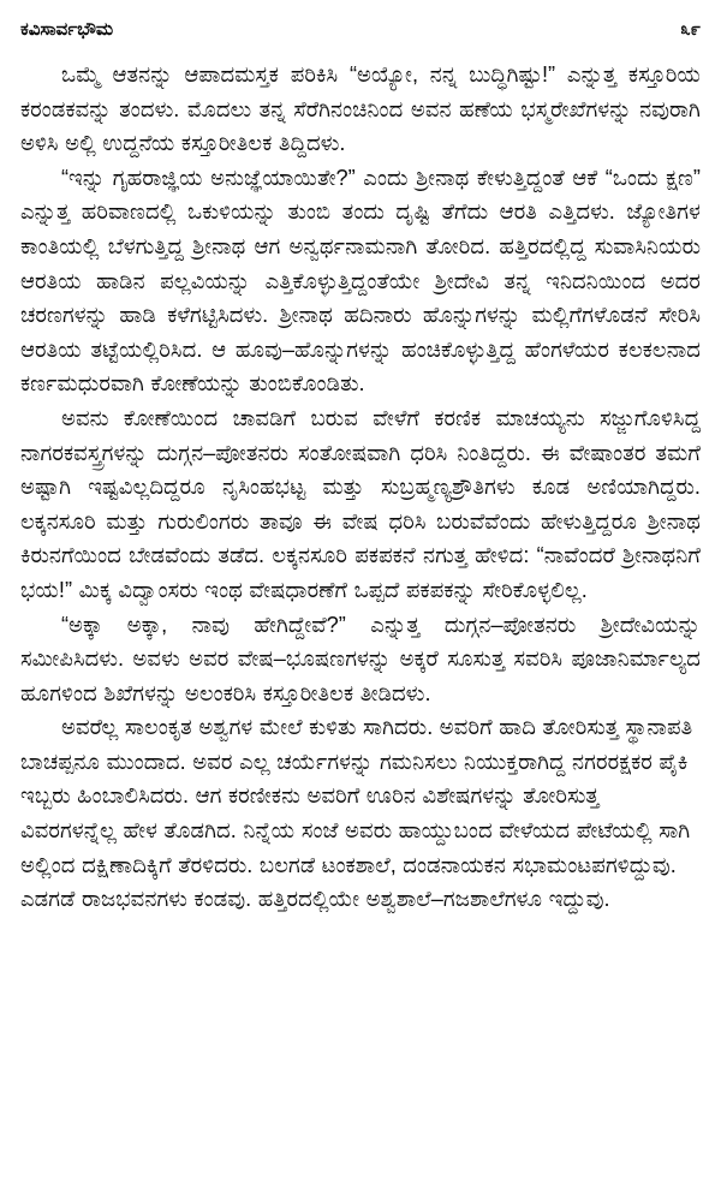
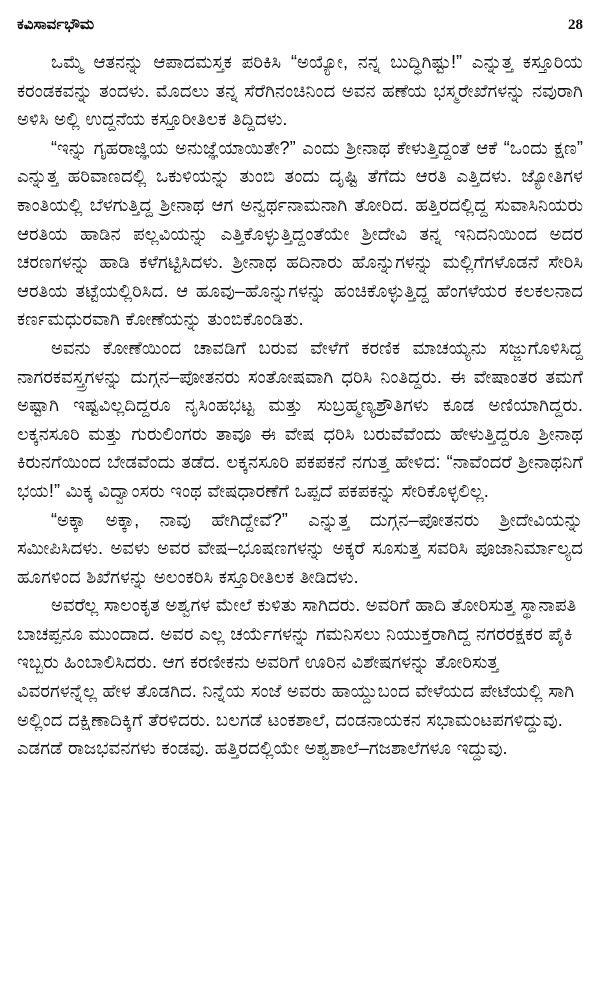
  ಕವಿಸಾರ್ವಭೌಮ
- ೩೯
+ 28
  ಒಮ್ಮೆ ಆತನನ್ನು ಆಪಾದಮಸ್ತಕ ಪರಿಕಿಸಿ “ಅಯ್ಯೋ, ನನ್ನ ಬುದ್ಧಿಗಿಷ್ಟು!” ಎನ್ನುತ್ತ ಕಸ್ತೂರಿಯ ಕರಂಡಕವನ್ನು ತಂದಳು. ಮೊದಲು ತನ್ನ ಸೆರೆಗಿನಂಚಿನಿಂದ ಅವನ ಹಣೆಯ ಭಸ್ಮರೇಖೆಗಳನ್ನು ನವುರಾಗಿ ಅಳಿಸಿ ಅಲ್ಲಿ ಉದ್ದನೆಯ ಕಸ್ತೂರೀತಿಲಕ ತಿದ್ದಿದಳು.
  “ಇನ್ನು ಗೃಹರಾಜ್ಞಿಯ ಅನುಜ್ಞೆಯಾಯಿತೇ?” ಎಂದು ಶ್ರೀನಾಥ ಕೇಳುತ್ತಿದ್ದಂತೆ ಆಕೆ “ಒಂದು ಕ್ಷಣ” ಎನ್ನುತ್ತ ಹರಿವಾಣದಲ್ಲಿ ಒಕುಳಿಯನ್ನು ತುಂಬಿ ತಂದು ದೃಷ್ಟಿ ತೆಗೆದು ಆರತಿ ಎತ್ತಿದಳು. ಜ್ಯೋತಿಗಳ ಕಾಂತಿಯಲ್ಲಿ ಬೆಳಗುತ್ತಿದ್ದ ಶ್ರೀನಾಥ ಆಗ ಅನ್ವರ್ಥನಾಮನಾಗಿ ತೋರಿದ. ಹತ್ತಿರದಲ್ಲಿದ್ದ ಸುವಾಸಿನಿಯರು ಆರತಿಯ ಹಾಡಿನ ಪಲ್ಲವಿಯನ್ನು ಎತ್ತಿಕೊಳ್ಳುತ್ತಿದ್ದಂತೆಯೇ ಶ್ರೀದೇವಿ ತನ್ನ ಇನಿದನಿಯಿಂದ ಅದರ ಚರಣಗಳನ್ನು ಹಾಡಿ ಕಳೆಗಟ್ಟಿಸಿದಳು. ಶ್ರೀನಾಥ ಹದಿನಾರು ಹೊನ್ನುಗಳನ್ನು ಮಲ್ಲಿಗೆಗಳೊಡನೆ ಸೇರಿಸಿ ಆರತಿಯ ತಟ್ಟೆಯಲ್ಲಿರಿಸಿದ. ಆ ಹೂವು–ಹೊನ್ನುಗಳನ್ನು ಹಂಚಿಕೊಳ್ಳುತ್ತಿದ್ದ ಹೆಂಗಳೆಯರ ಕಲಕಲನಾದ ಕರ್ಣಮಧುರವಾಗಿ ಕೋಣೆಯನ್ನು ತುಂಬಿಕೊಂಡಿತು.
  ಅವನು ಕೋಣೆಯಿಂದ ಚಾವಡಿಗೆ ಬರುವ ವೇಳೆಗೆ ಕರಣಿಕ ಮಾಚಯ್ಯನು ಸಜ್ಜುಗೊಳಿಸಿದ್ದ ನಾಗರಕವಸ್ತ್ರಗಳನ್ನು ದುಗ್ಗನ–ಪೋತನರು ಸಂತೋಷವಾಗಿ ಧರಿಸಿ ನಿಂತಿದ್ದರು. ಈ ವೇಷಾಂತರ ತಮಗೆ ಅಷ್ಟಾಗಿ ಇಷ್ಟವಿಲ್ಲದಿದ್ದರೂ ನೃಸಿಂಹಭಟ್ಟ ಮತ್ತು ಸುಬ್ರಹ್ಮಣ್ಯಶ್ರೌತಿಗಳು ಕೂಡ ಅಣಿಯಾಗಿದ್ದರು. ಲಕ್ಕನಸೂರಿ ಮತ್ತು ಗುರುಲಿಂಗರು ತಾವೂ ಈ ವೇಷ ಧರಿಸಿ ಬರುವೆವೆಂದು ಹೇಳುತ್ತಿದ್ದರೂ ಶ್ರೀನಾಥ ಕಿರುನಗೆಯಿಂದ ಬೇಡವೆಂದು ತಡೆದ. ಲಕ್ಕನಸೂರಿ ಪಕಪಕನೆ ನಗುತ್ತ ಹೇಳಿದ: “ನಾವೆಂದರೆ ಶ್ರೀನಾಥನಿಗೆ ಭಯ!” ಮಿಕ್ಕ ವಿದ್ವಾಂಸರು ಇಂಥ ವೇಷಧಾರಣೆಗೆ ಒಪ್ಪದೆ ಪಕಪಕನ್ನು ಸೇರಿಕೊಳ್ಳಲಿಲ್ಲ.
  “ಅಕ್ಕಾ ಅಕ್ಕಾ, ನಾವು ಹೇಗಿದ್ದೇವೆ?” ಎನ್ನುತ್ತ ದುಗ್ಗನ–ಪೋತನರು ಶ್ರೀದೇವಿಯನ್ನು ಸಮೀಪಿಸಿದಳು. ಅವಳು ಅವರ ವೇಷ–ಭೂಷಣಗಳನ್ನು ಅಕ್ಕರೆ ಸೂಸುತ್ತ ಸವರಿಸಿ ಪೂಜಾನಿರ್ಮಾಲ್ಯದ ಹೂಗಳಿಂದ ಶಿಖೆಗಳನ್ನು ಅಲಂಕರಿಸಿ ಕಸ್ತೂರೀತಿಲಕ ತೀಡಿದಳು.
  ಅವರೆಲ್ಲ ಸಾಲಂಕೃತ ಅಶ್ವಗಳ ಮೇಲೆ ಕುಳಿತು ಸಾಗಿದರು. ಅವರಿಗೆ ಹಾದಿ ತೋರಿಸುತ್ತ ಸ್ಥಾನಾಪತಿ ಬಾಚಪ್ಪನೂ ಮುಂದಾದ. ಅವರ ಎಲ್ಲ ಚರ್ಯೆಗಳನ್ನು ಗಮನಿಸಲು ನಿಯುಕ್ತರಾಗಿದ್ದ ನಗರರಕ್ಷಕರ ಪೈಕಿ ಇಬ್ಬರು ಹಿಂಬಾಲಿಸಿದರು. ಆಗ ಕರಣೀಕನು ಅವರಿಗೆ ಊರಿನ ವಿಶೇಷಗಳನ್ನು ತೋರಿಸುತ್ತ ವಿವರಗಳನ್ನೆಲ್ಲ ಹೇಳ ತೊಡಗಿದ. ನಿನ್ನೆಯ ಸಂಜೆ ಅವರು ಹಾಯ್ದುಬಂದ ವೇಳೆಯದ ಪೇಟೆಯಲ್ಲಿ ಸಾಗಿ ಅಲ್ಲಿಂದ ದಕ್ಷಿಣಾದಿಕ್ಕಿಗೆ ತೆರಳಿದರು. ಬಲಗಡೆ ಟಂಕಶಾಲೆ, ದಂಡನಾಯಕನ ಸಭಾಮಂಟಪಗಳಿದ್ದುವು. ಎಡಗಡೆ ರಾಜಭವನಗಳು ಕಂಡವು. ಹತ್ತಿರದಲ್ಲಿಯೇ ಅಶ್ವಶಾಲೆ–ಗಜಶಾಲೆಗಳೂ ಇದ್ದುವು.
